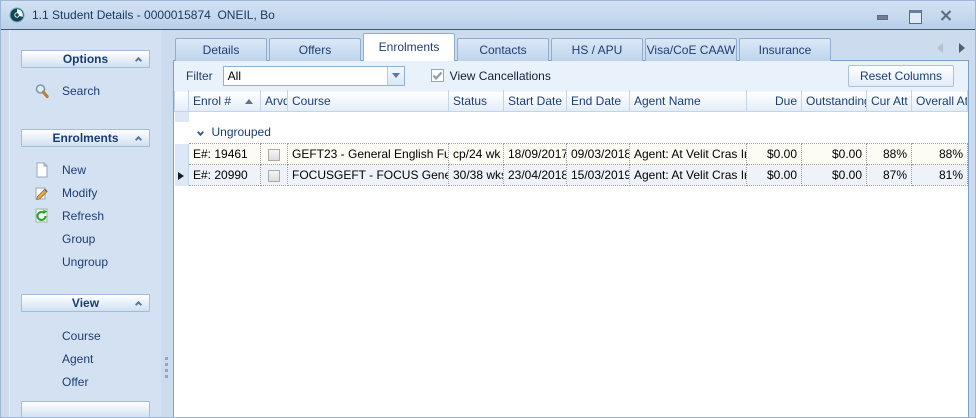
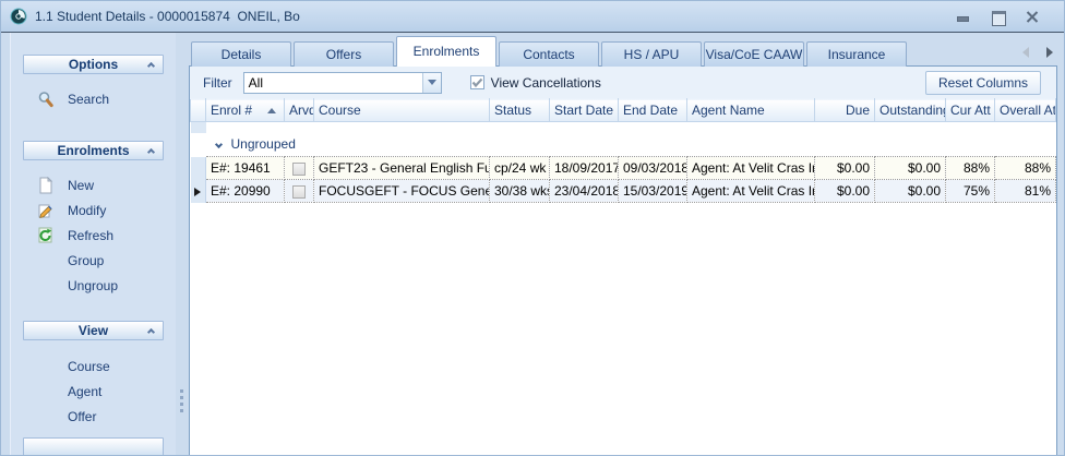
  1.1 Student Details - 0000015874 ONEIL, Bo
  Options
  Search
  Enrolments
  New
  Modify
  Refresh
  Group
  Ungroup
  View
  Course
  Agent
  Offer
  Details
  Offers
  Enrolments
  Contacts
  HS / APU
  Visa/CoE CAAW
  Insurance
  Filter
  All
  View Cancellations
  Reset Columns
  	Enrol #	Arvd	Course	Status	Start Date	End Date	Agent Name	Due	Outstandin	Cur Att	Overall At
  	Ungrouped
  	E#: 19461		GEFT23 - General English Fu	cp/24 wk	18/09/2017	09/03/2018	Agent: At Velit Cras I	$0.00	$0.00	88%	88%
- 	E#: 20990		FOCUSGEFT - FOCUS Gene	30/38 wk	23/04/2018	15/03/2019	Agent: At Velit Cras I	$0.00	$0.00	87%	81%
+ 	E#: 20990		FOCUSGEFT - FOCUS Gene	30/38 wk	23/04/2018	15/03/2019	Agent: At Velit Cras I	$0.00	$0.00	75%	81%
